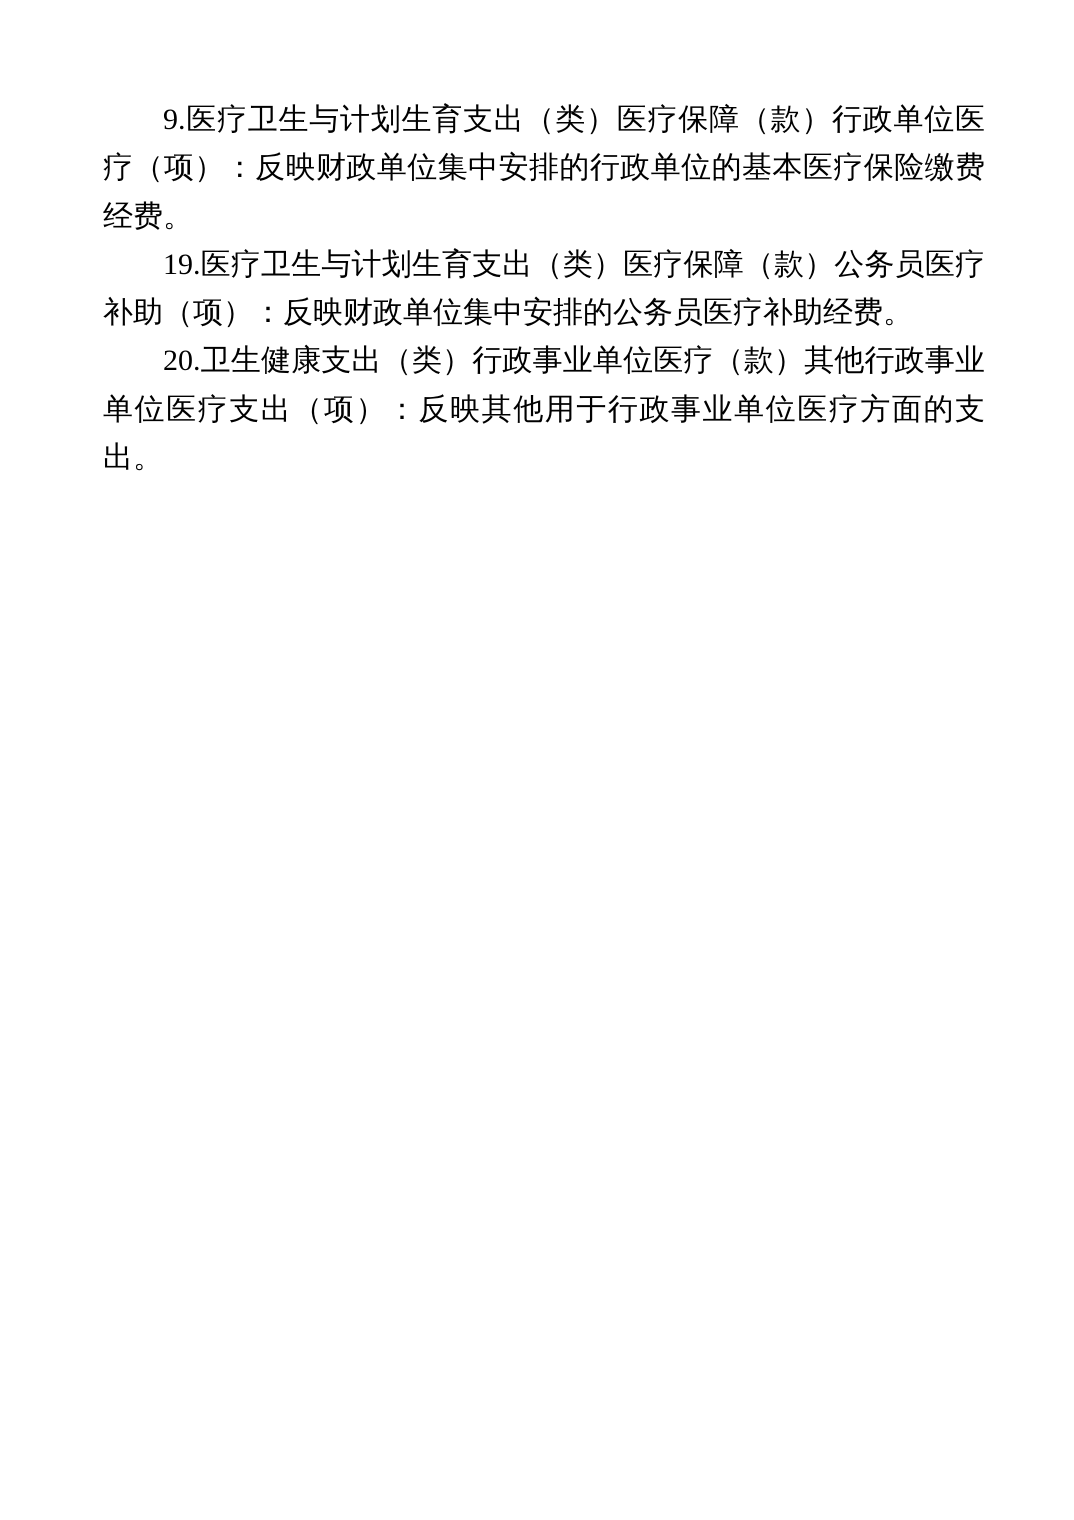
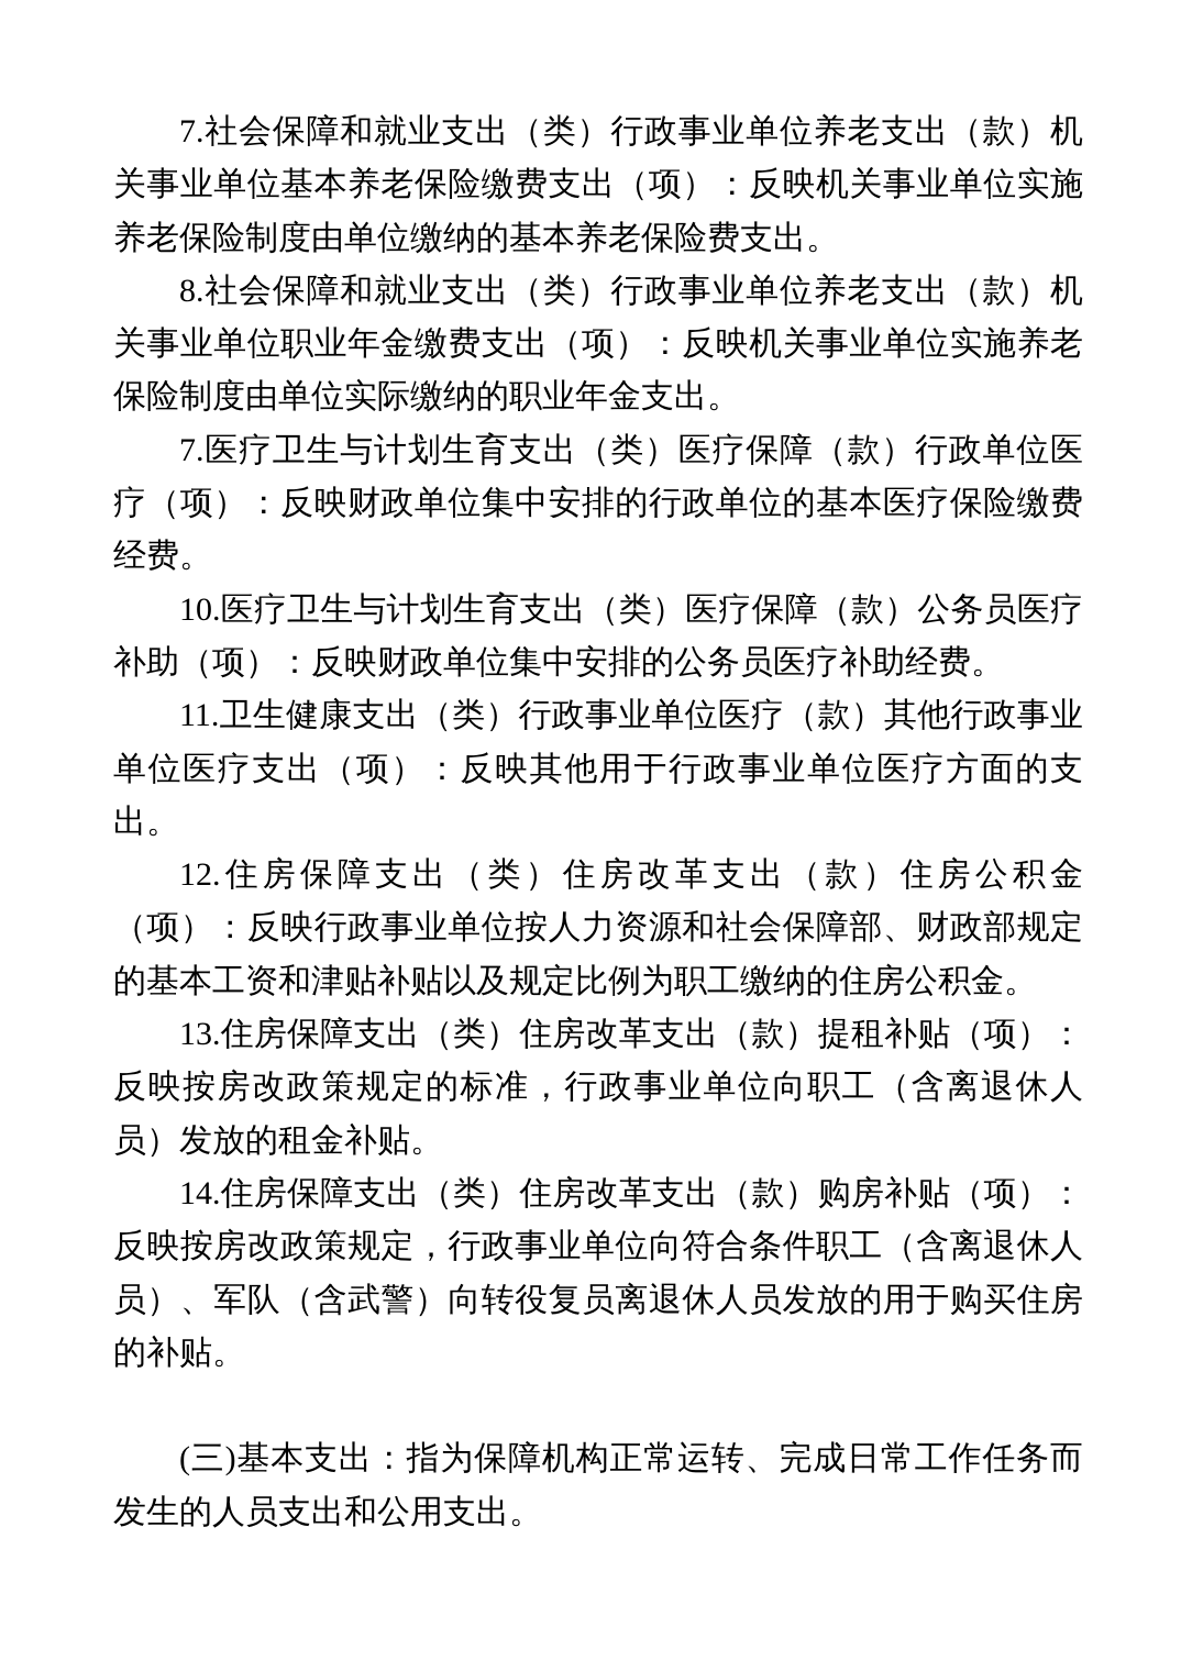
+ 7.社会保障和就业支出（类）行政事业单位养老支出（款）机关事业单位基本养老保险缴费支出（项）：反映机关事业单位实施养老保险制度由单位缴纳的基本养老保险费支出。
+ 8.社会保障和就业支出（类）行政事业单位养老支出（款）机关事业单位职业年金缴费支出（项）：反映机关事业单位实施养老保险制度由单位实际缴纳的职业年金支出。
- 9.医疗卫生与计划生育支出（类）医疗保障（款）行政单位医疗（项）：反映财政单位集中安排的行政单位的基本医疗保险缴费经费。
+ 7.医疗卫生与计划生育支出（类）医疗保障（款）行政单位医疗（项）：反映财政单位集中安排的行政单位的基本医疗保险缴费经费。
- 19.医疗卫生与计划生育支出（类）医疗保障（款）公务员医疗补助（项）：反映财政单位集中安排的公务员医疗补助经费。
+ 10.医疗卫生与计划生育支出（类）医疗保障（款）公务员医疗补助（项）：反映财政单位集中安排的公务员医疗补助经费。
- 20.卫生健康支出（类）行政事业单位医疗（款）其他行政事业单位医疗支出（项）：反映其他用于行政事业单位医疗方面的支出。
+ 11.卫生健康支出（类）行政事业单位医疗（款）其他行政事业单位医疗支出（项）：反映其他用于行政事业单位医疗方面的支出。
+ 12.住房保障支出（类）住房改革支出（款）住房公积金（项）：反映行政事业单位按人力资源和社会保障部、财政部规定的基本工资和津贴补贴以及规定比例为职工缴纳的住房公积金。
+ 13.住房保障支出（类）住房改革支出（款）提租补贴（项）：反映按房改政策规定的标准，行政事业单位向职工（含离退休人员）发放的租金补贴。
+ 14.住房保障支出（类）住房改革支出（款）购房补贴（项）：反映按房改政策规定，行政事业单位向符合条件职工（含离退休人员）、军队（含武警）向转役复员离退休人员发放的用于购买住房的补贴。
+ (三)基本支出：指为保障机构正常运转、完成日常工作任务而发生的人员支出和公用支出。
